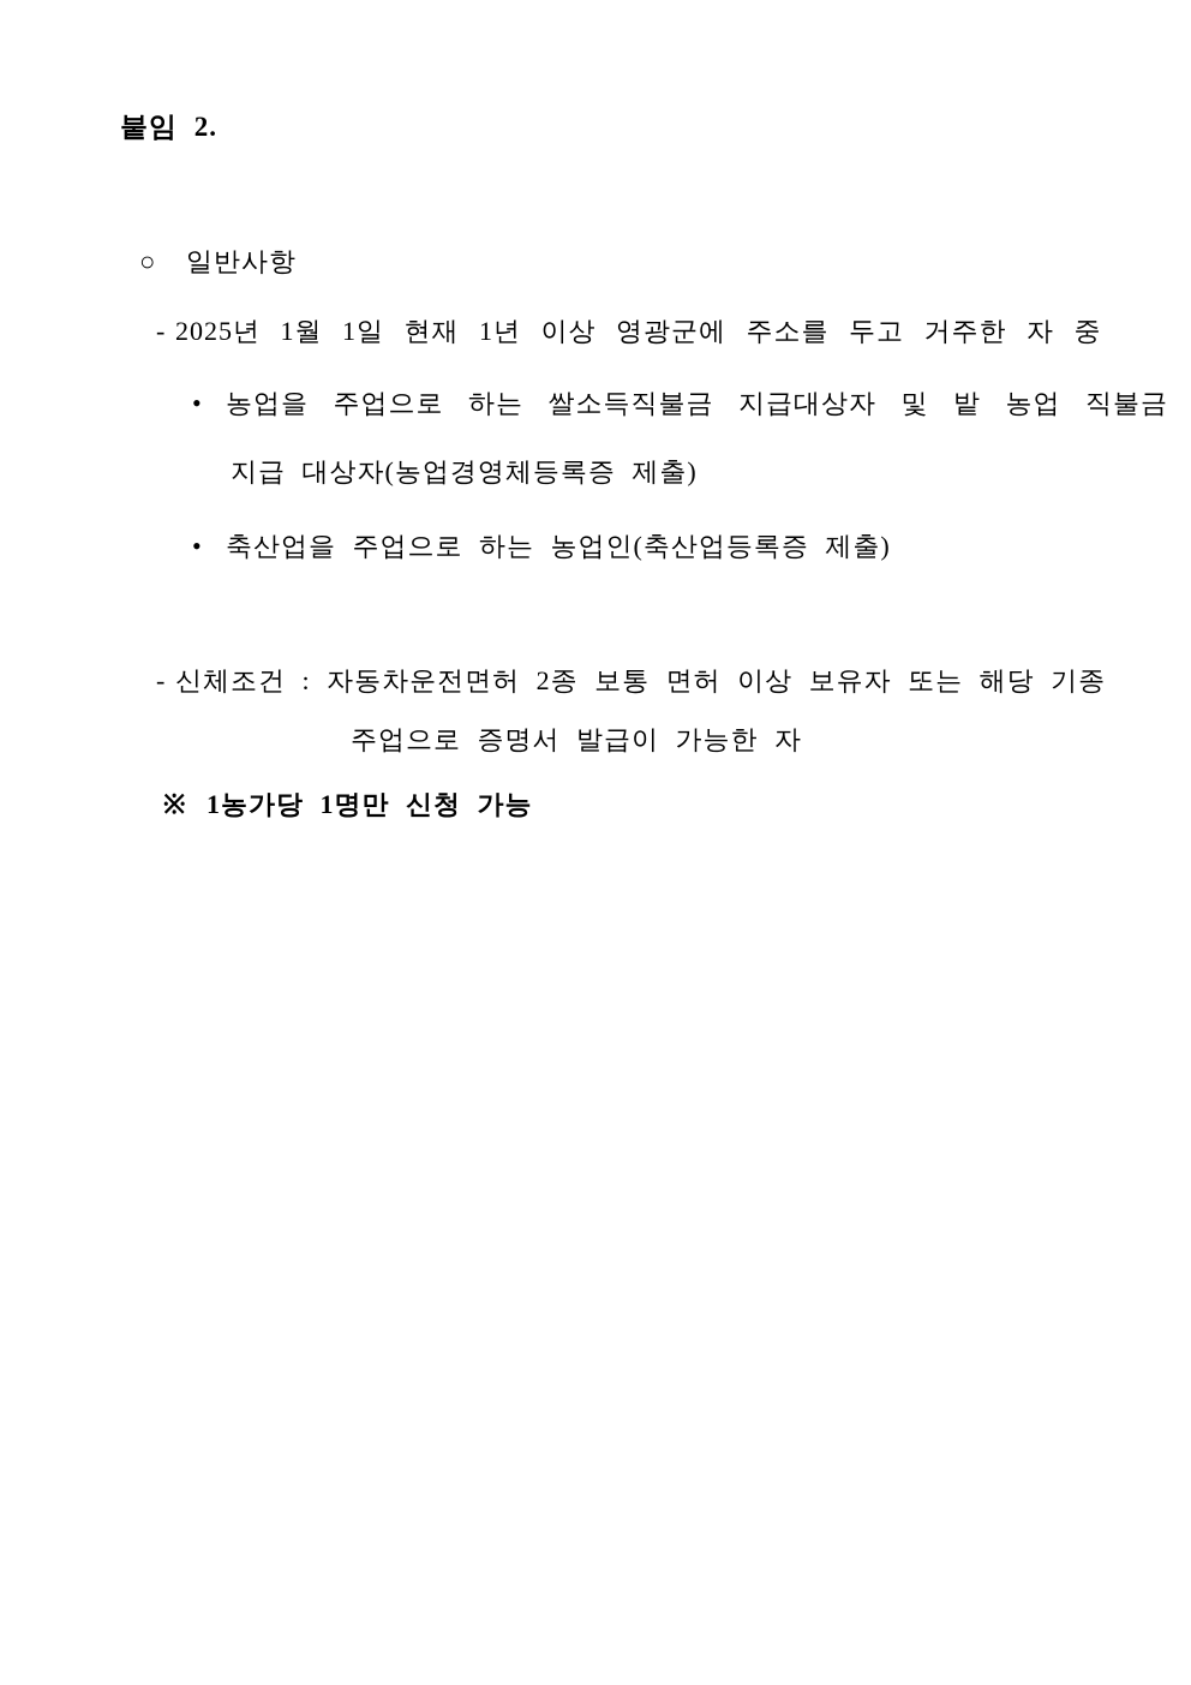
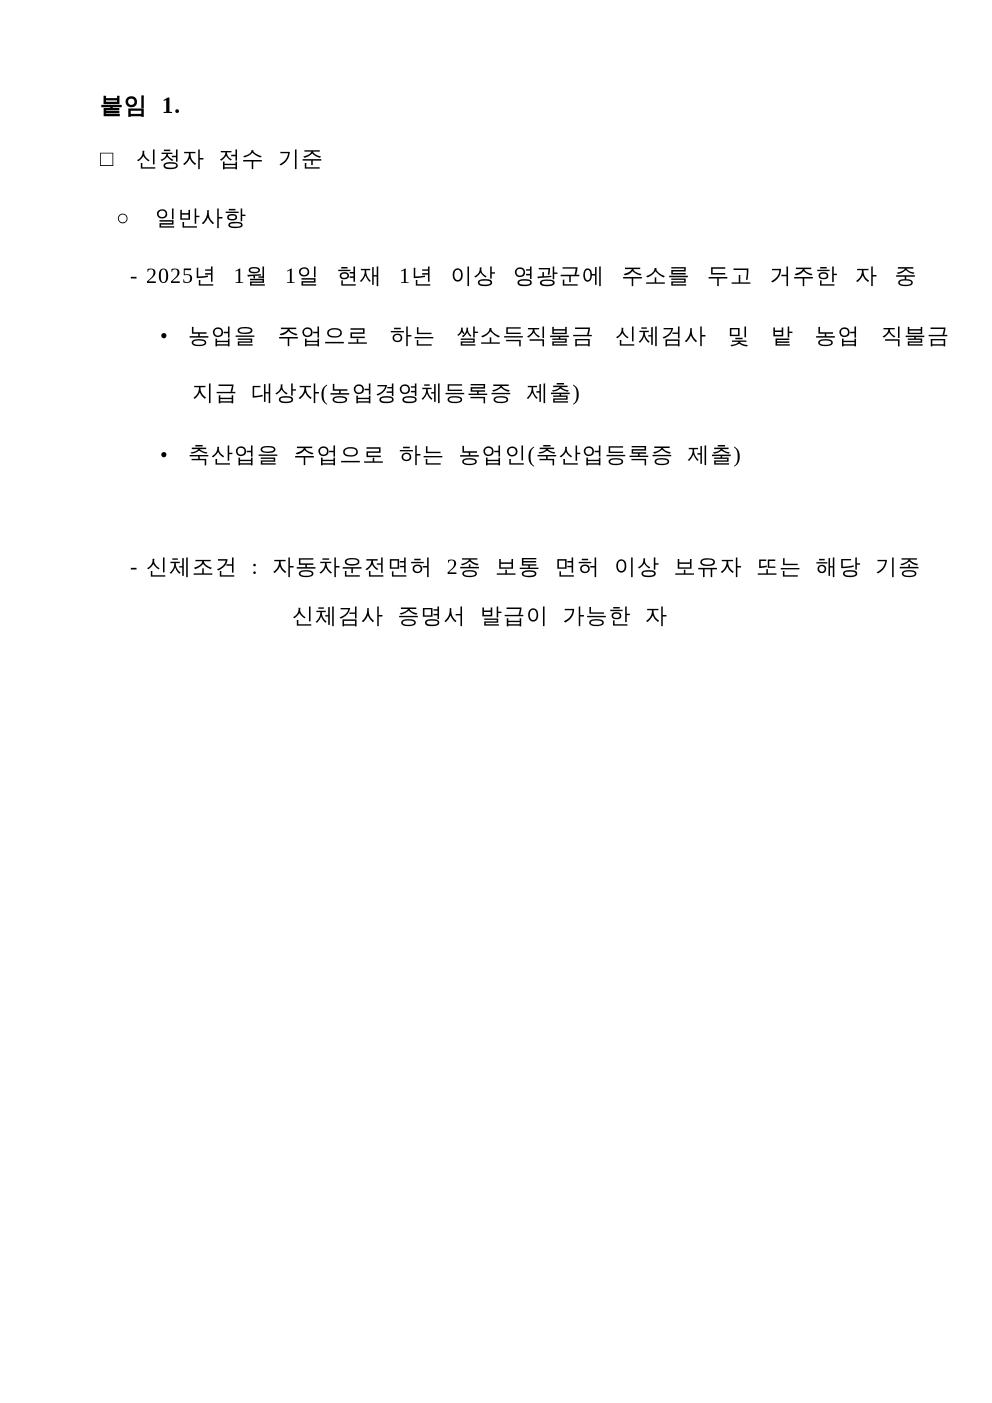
- 붙임 2.
+ 붙임 1.
+ □ 신청자 접수 기준
  ○ 일반사항
  - 2025년 1월 1일 현재 1년 이상 영광군에 주소를 두고 거주한 자 중
- • 농업을 주업으로 하는 쌀소득직불금 지급대상자 및 밭 농업 직불금
+ • 농업을 주업으로 하는 쌀소득직불금 신체검사 및 밭 농업 직불금
  지급 대상자(농업경영체등록증 제출)
  • 축산업을 주업으로 하는 농업인(축산업등록증 제출)
  - 신체조건 : 자동차운전면허 2종 보통 면허 이상 보유자 또는 해당 기종
- 주업으로 증명서 발급이 가능한 자
+ 신체검사 증명서 발급이 가능한 자
- ※ 1농가당 1명만 신청 가능
